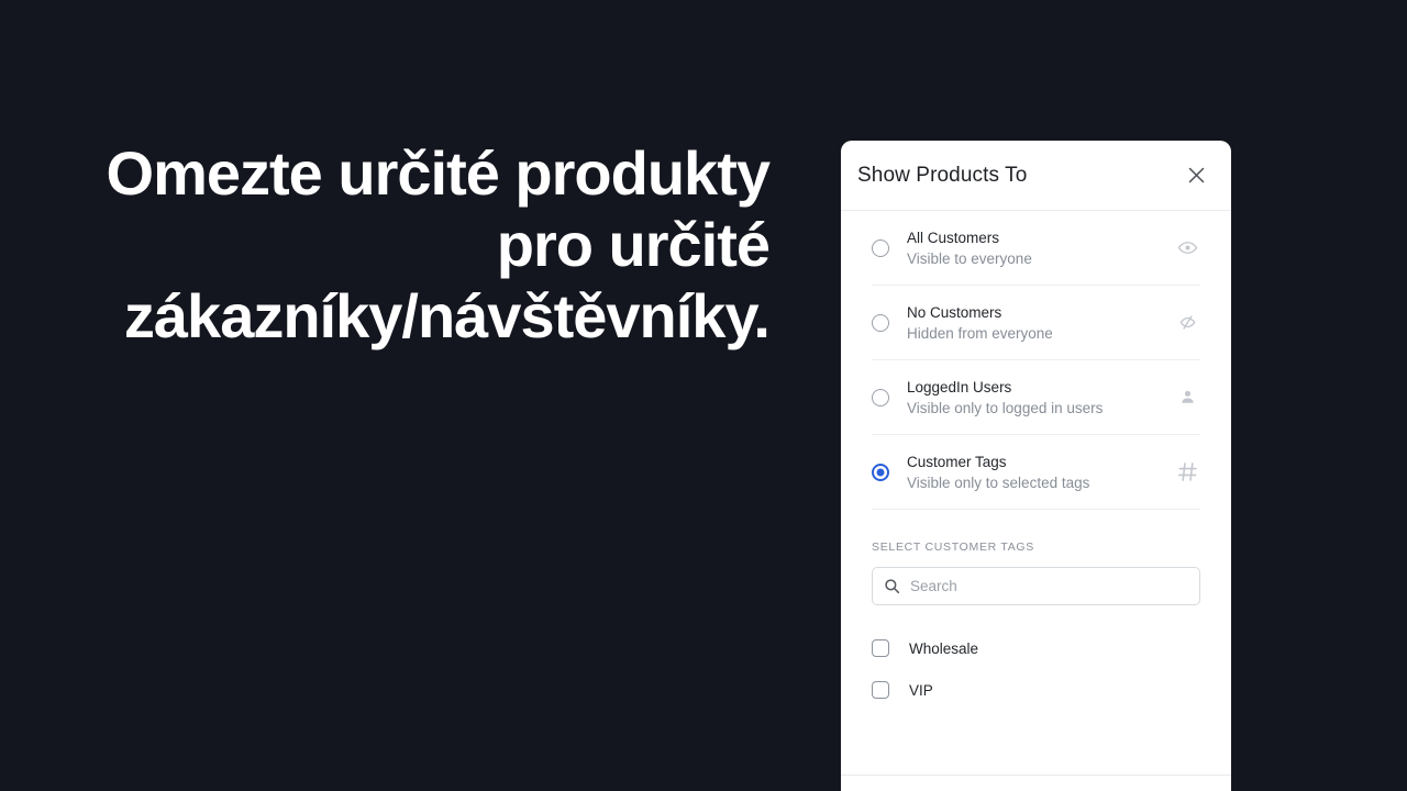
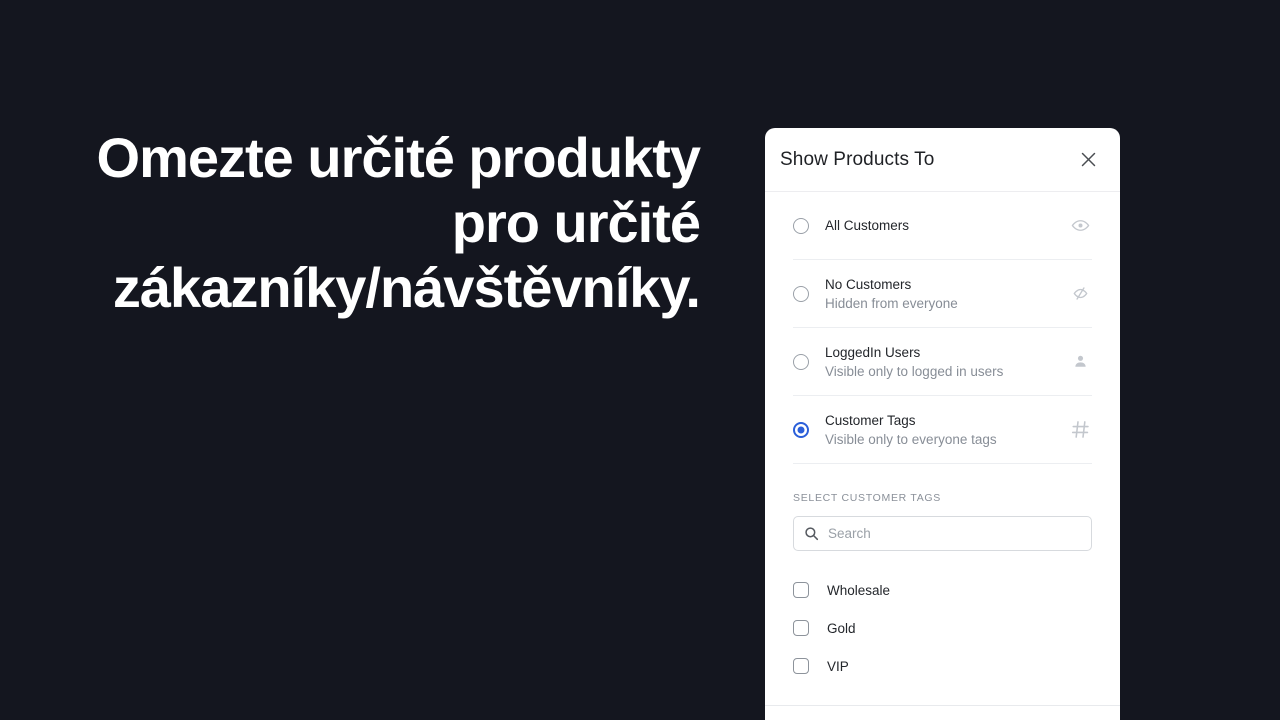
  Omezte určité produkty pro určité zákazníky/návštěvníky.
  Show Products To
  All Customers
- Visible to everyone
  No Customers
  Hidden from everyone
  LoggedIn Users
  Visible only to logged in users
  Customer Tags
- Visible only to selected tags
+ Visible only to everyone tags
  SELECT CUSTOMER TAGS
  Search
  Wholesale
+ Gold
  VIP
